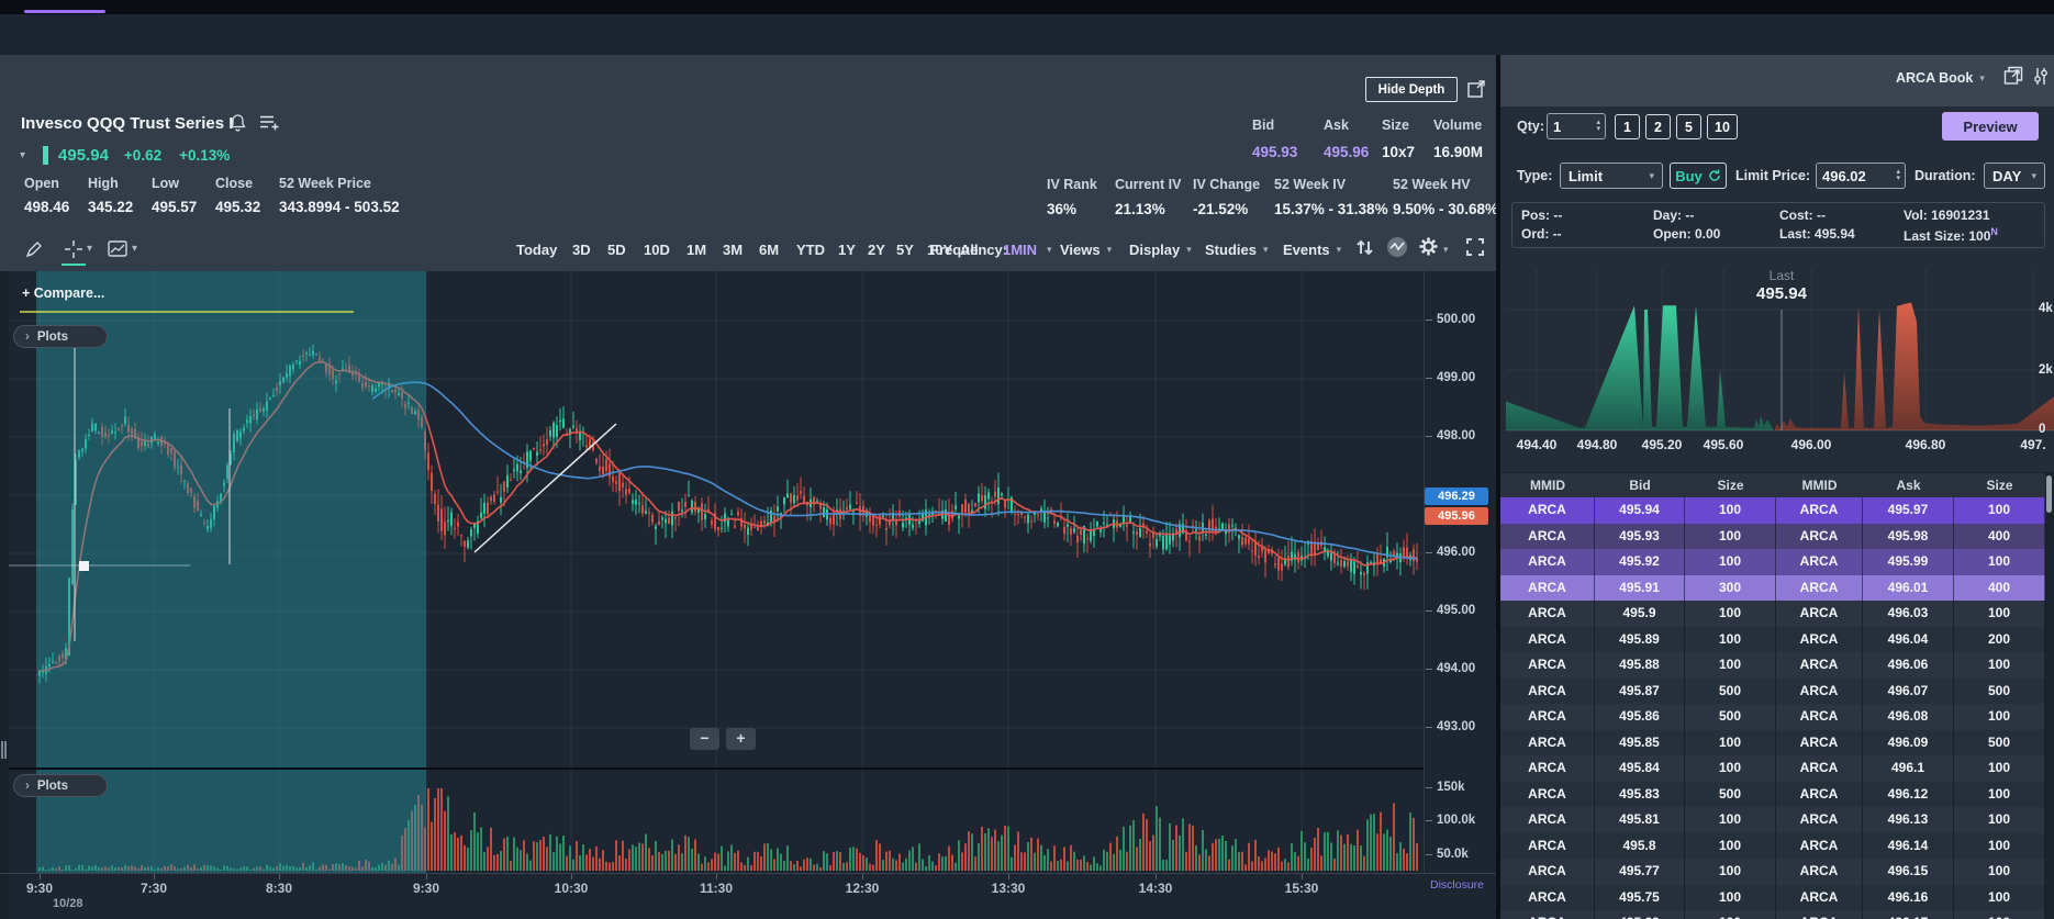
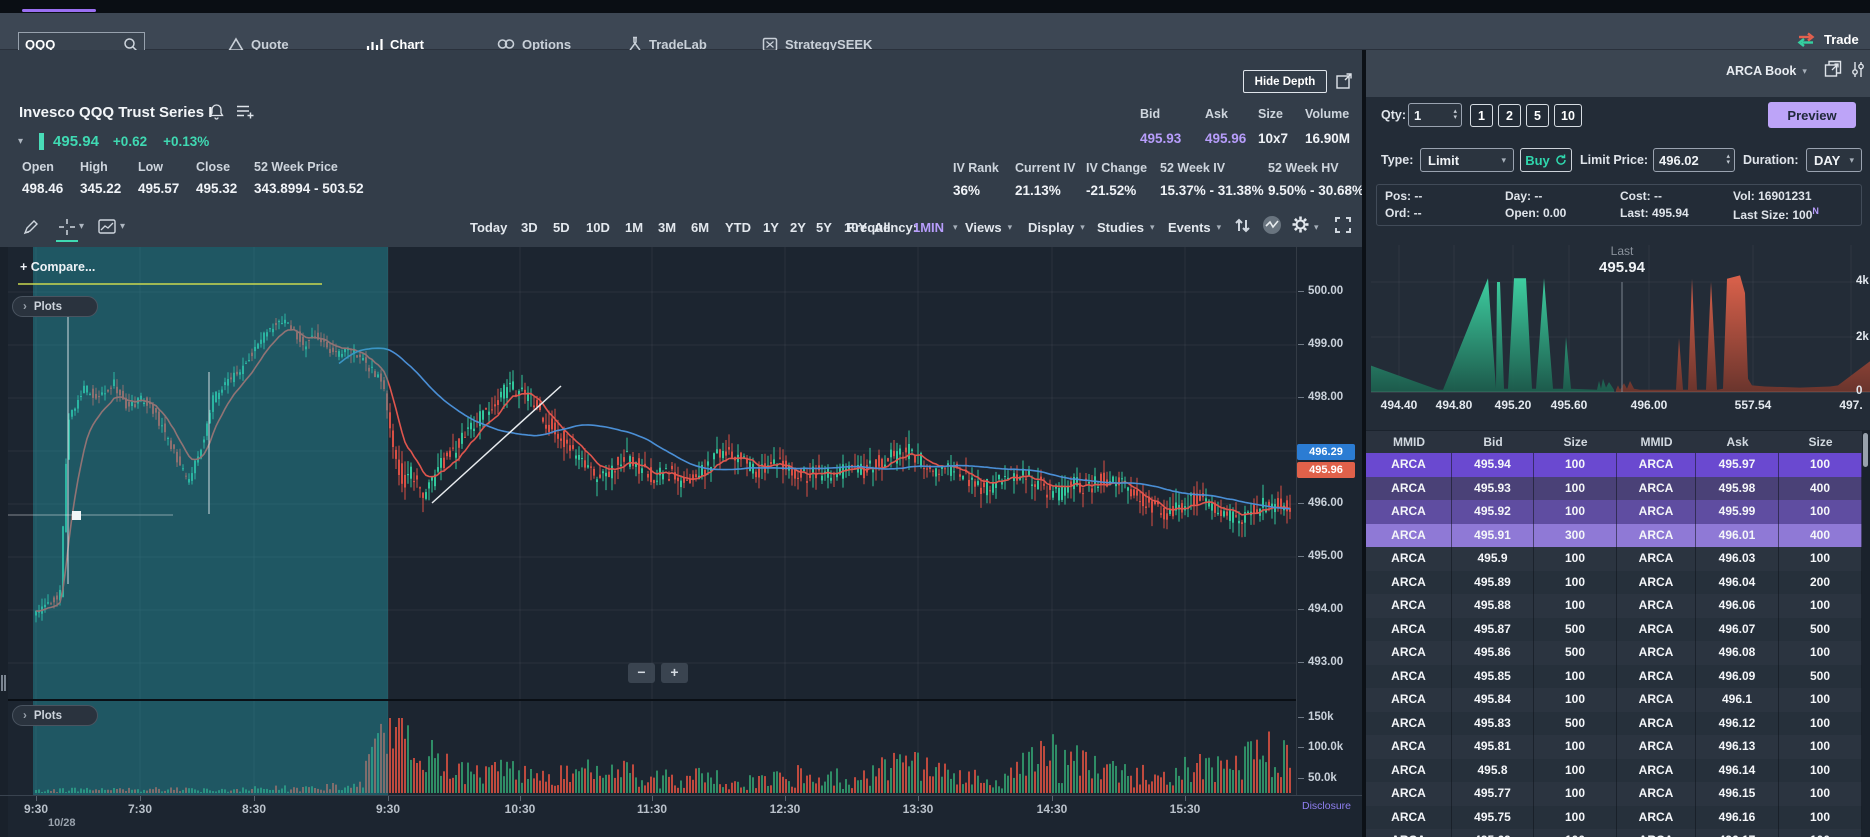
+ QQQ
+ Quote
+ Chart
+ Options
+ TradeLab
+ StrategySEEK
+ Trade
  Hide Depth
  Invesco QQQ Trust Series I
  ▾
  495.94
  +0.62
  +0.13%
  Open
  498.46
  High
  345.22
  Low
  495.57
  Close
  495.32
  52 Week Price
  343.8994 - 503.52
  Bid
  495.93
  Ask
  495.96
  Size
  10x7
  Volume
  16.90M
  IV Rank
  36%
  Current IV
  21.13%
  IV Change
  -21.52%
  52 Week IV
  15.37% - 31.38%
  52 Week HV
  9.50% - 30.68%
  ▾
  ▾
  Today
  3D
  5D
  10D
  1M
  3M
  6M
  YTD
  1Y
  2Y
  5Y
  10Y
  All
  Frequency:
  1MIN
  ▾
  Views
  ▾
  Display
  ▾
  Studies
  ▾
  Events
  ▾
  ▾
  + Compare...
  ›
  Plots
  ›
  Plots
  −
  +
  500.00
  499.00
  498.00
  496.00
  495.00
  494.00
  493.00
  496.29
  495.96
  150k
  100.0k
  50.0k
  9:30
  7:30
  8:30
  9:30
  10:30
  11:30
  12:30
  13:30
  14:30
  15:30
  10/28
  Disclosure
  ARCA Book
  ▾
  Qty:
  1
  1
  2
  5
  10
  Preview
  Type:
  Limit
  ▾
  Buy
  Limit Price:
  496.02
  Duration:
  DAY
  ▾
  Pos: --
  Ord: --
  Day: --
  Open: 0.00
  Cost: --
  Last: 495.94
  Vol: 16901231
  Last Size: 100N
  Last
  495.94
  494.40
  494.80
  495.20
  495.60
  496.00
- 496.80
+ 557.54
  497.
  4k
  2k
  0
  MMID
  Bid
  Size
  MMID
  Ask
  Size
  ARCA
  495.94
  100
  ARCA
  495.97
  100
  ARCA
  495.93
  100
  ARCA
  495.98
  400
  ARCA
  495.92
  100
  ARCA
  495.99
  100
  ARCA
  495.91
  300
  ARCA
  496.01
  400
  ARCA
  495.9
  100
  ARCA
  496.03
  100
  ARCA
  495.89
  100
  ARCA
  496.04
  200
  ARCA
  495.88
  100
  ARCA
  496.06
  100
  ARCA
  495.87
  500
  ARCA
  496.07
  500
  ARCA
  495.86
  500
  ARCA
  496.08
  100
  ARCA
  495.85
  100
  ARCA
  496.09
  500
  ARCA
  495.84
  100
  ARCA
  496.1
  100
  ARCA
  495.83
  500
  ARCA
  496.12
  100
  ARCA
  495.81
  100
  ARCA
  496.13
  100
  ARCA
  495.8
  100
  ARCA
  496.14
  100
  ARCA
  495.77
  100
  ARCA
  496.15
  100
  ARCA
  495.75
  100
  ARCA
  496.16
  100
